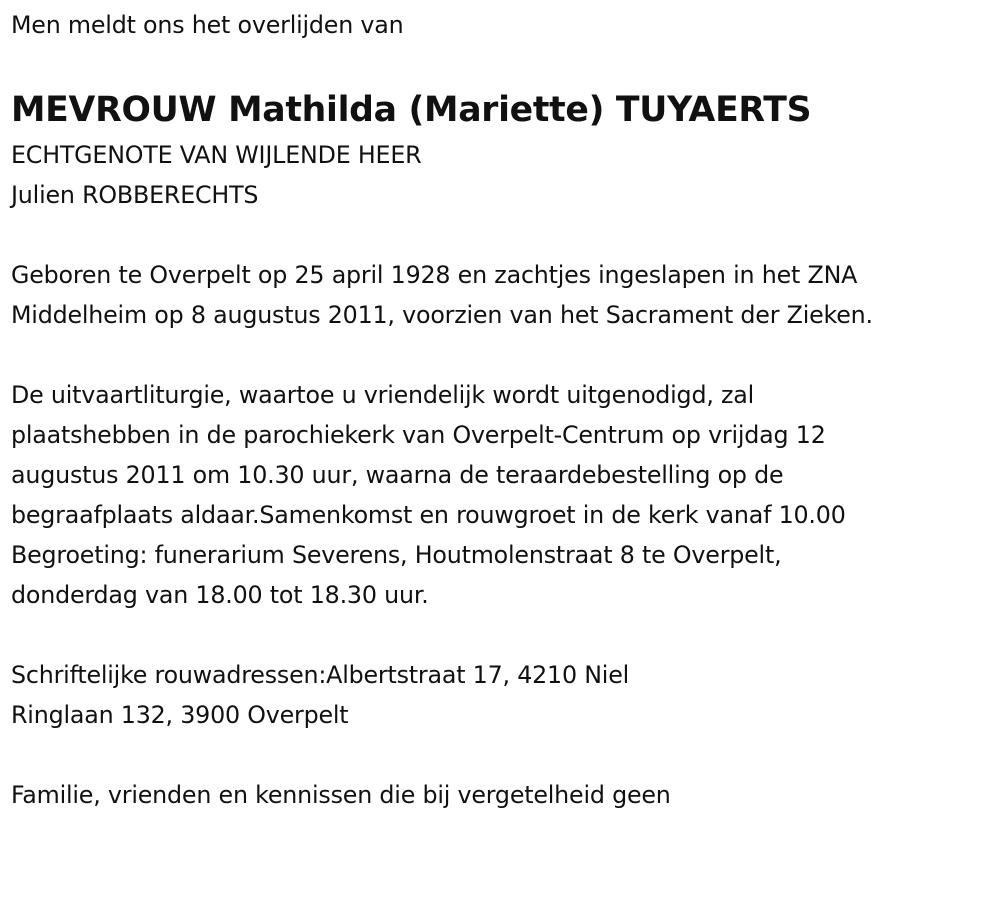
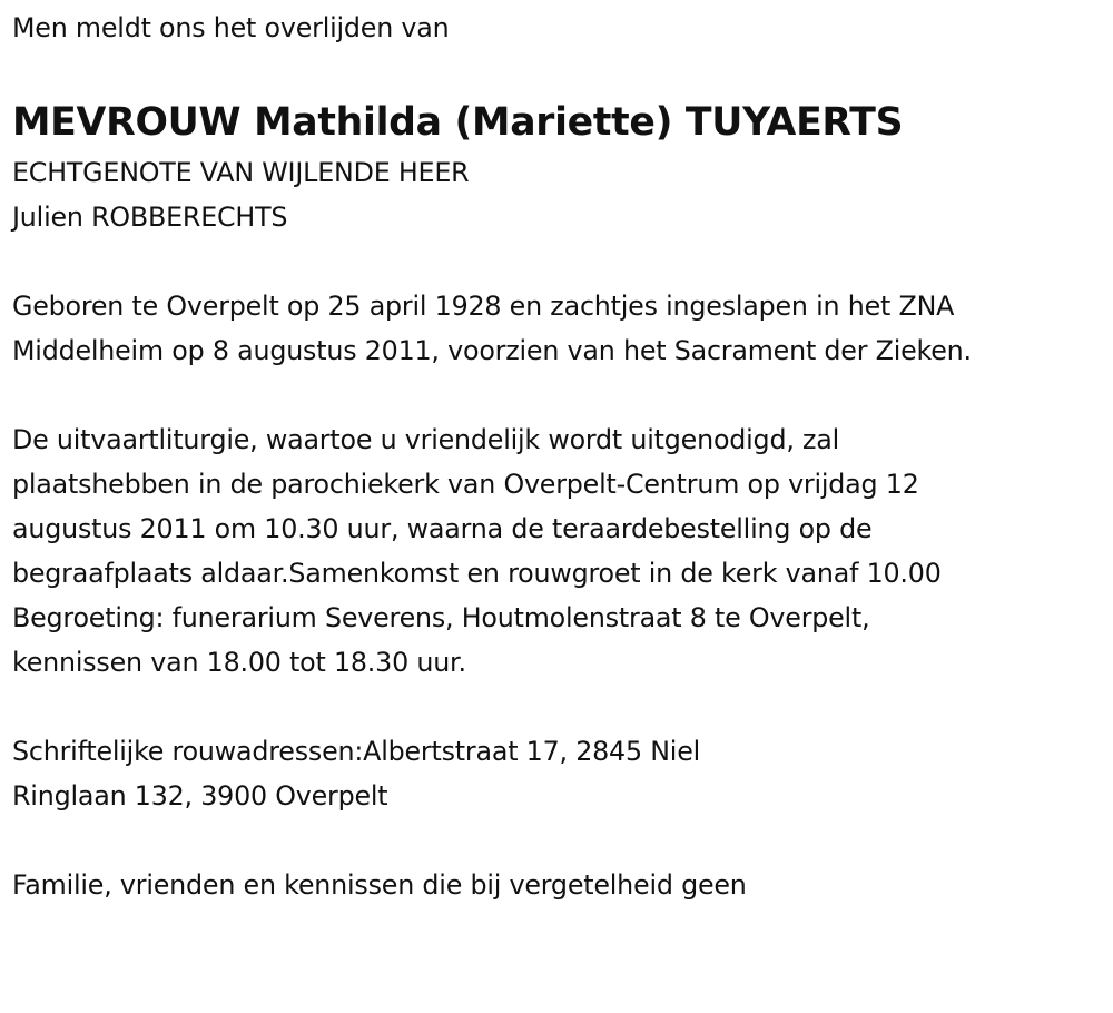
  Men meldt ons het overlijden van
  MEVROUW Mathilda (Mariette) TUYAERTS
  ECHTGENOTE VAN WIJLENDE HEER
  Julien ROBBERECHTS
  Geboren te Overpelt op 25 april 1928 en zachtjes ingeslapen in het ZNA
  Middelheim op 8 augustus 2011, voorzien van het Sacrament der Zieken.
  De uitvaartliturgie, waartoe u vriendelijk wordt uitgenodigd, zal
  plaatshebben in de parochiekerk van Overpelt-Centrum op vrijdag 12
  augustus 2011 om 10.30 uur, waarna de teraardebestelling op de
  begraafplaats aldaar.Samenkomst en rouwgroet in de kerk vanaf 10.00
  Begroeting: funerarium Severens, Houtmolenstraat 8 te Overpelt,
- donderdag van 18.00 tot 18.30 uur.
+ kennissen van 18.00 tot 18.30 uur.
- Schriftelijke rouwadressen:Albertstraat 17, 4210 Niel
+ Schriftelijke rouwadressen:Albertstraat 17, 2845 Niel
  Ringlaan 132, 3900 Overpelt
  Familie, vrienden en kennissen die bij vergetelheid geen
